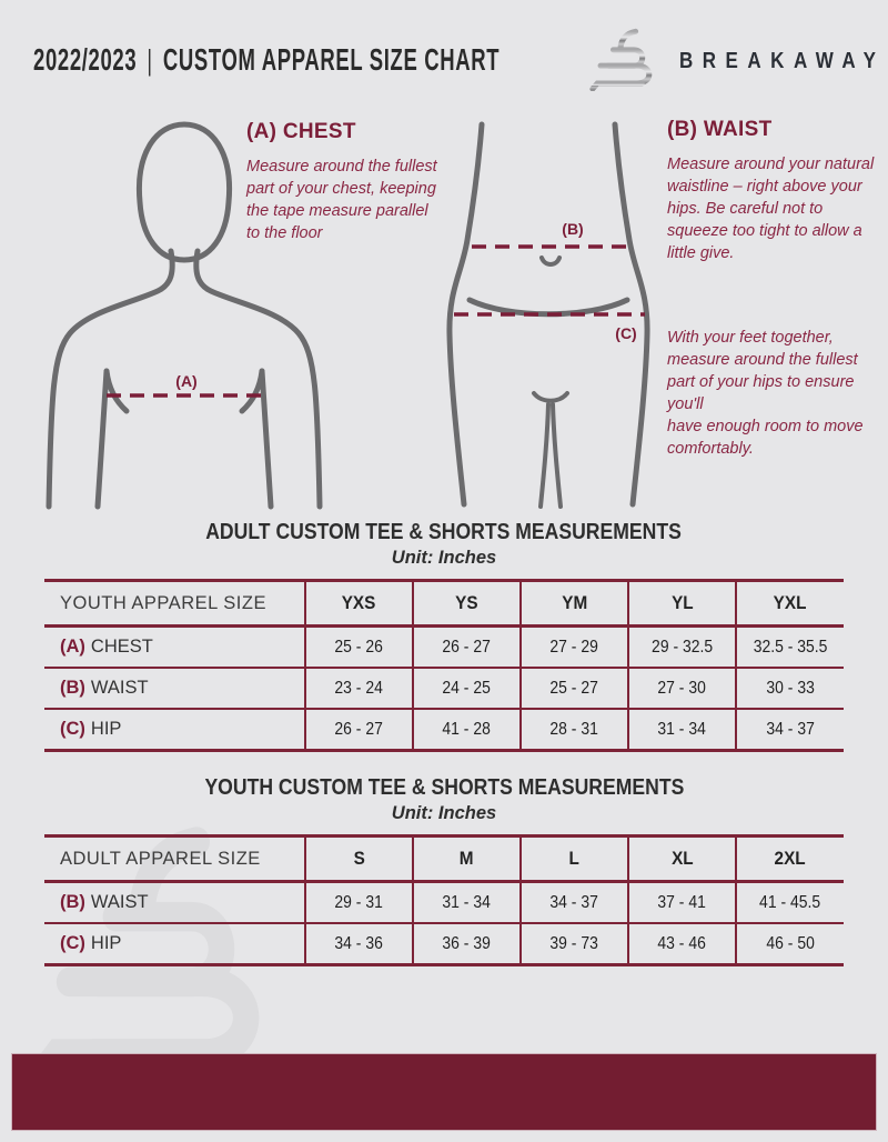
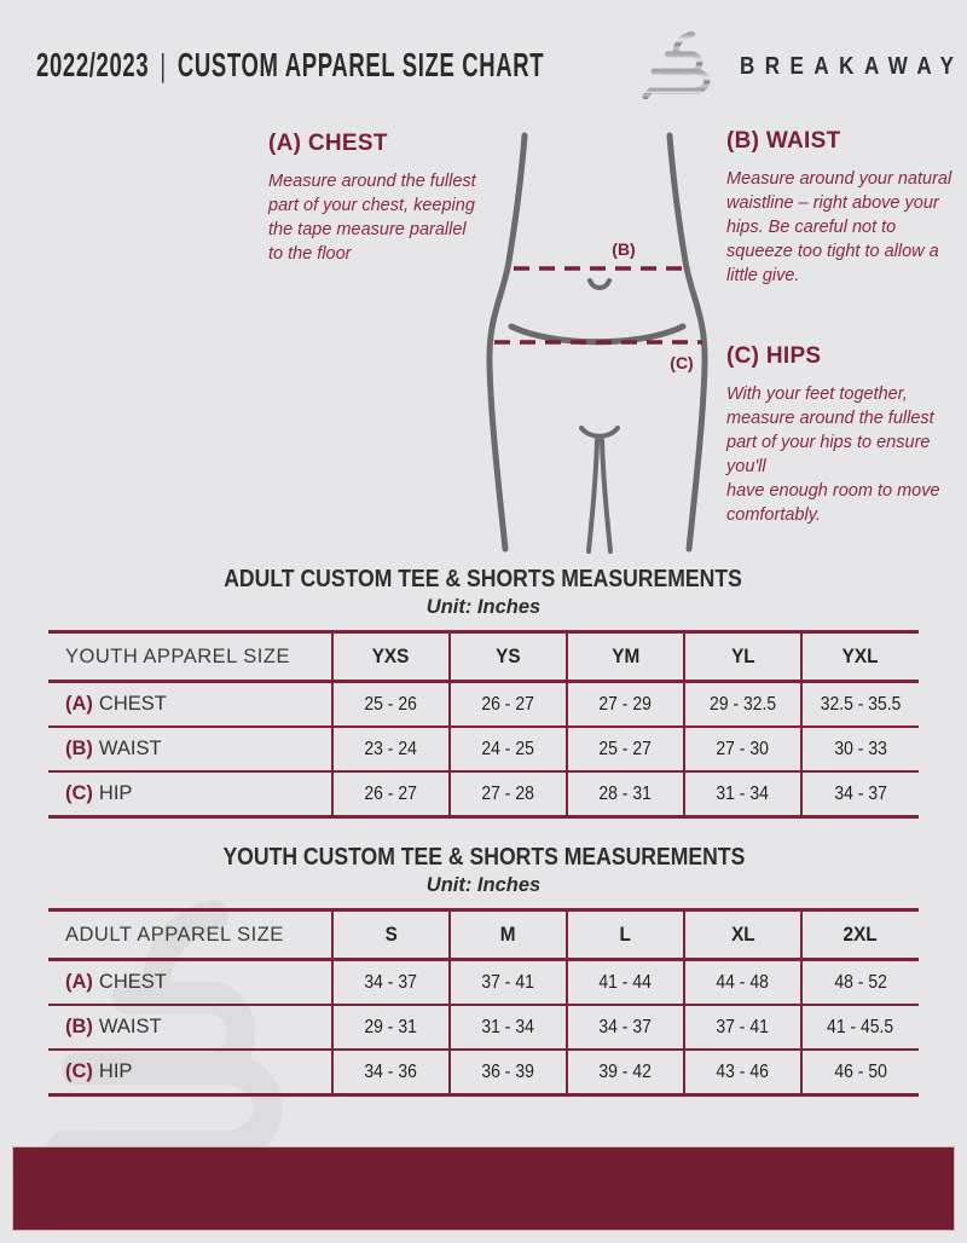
  2022/2023
  |
  CUSTOM APPAREL SIZE CHART
  BREAKAWAY
- (A)
  (B)
  (C)
  (A) CHEST
  Measure around the fullest part of your chest, keeping the tape measure parallel to the floor
  (B) WAIST
  Measure around your natural waistline – right above your hips. Be careful not to squeeze too tight to allow a little give.
+ (C) HIPS
  With your feet together, measure around the fullest part of your hips to ensure you'll
  have enough room to move comfortably.
  ADULT CUSTOM TEE & SHORTS MEASUREMENTS
  Unit: Inches
  YOUTH APPAREL SIZE	YXS	YS	YM	YL	YXL
  (A) CHEST	25 - 26	26 - 27	27 - 29	29 - 32.5	32.5 - 35.5
  (B) WAIST	23 - 24	24 - 25	25 - 27	27 - 30	30 - 33
- (C) HIP	26 - 27	41 - 28	28 - 31	31 - 34	34 - 37
+ (C) HIP	26 - 27	27 - 28	28 - 31	31 - 34	34 - 37
  YOUTH CUSTOM TEE & SHORTS MEASUREMENTS
  Unit: Inches
  ADULT APPAREL SIZE	S	M	L	XL	2XL
+ (A) CHEST	34 - 37	37 - 41	41 - 44	44 - 48	48 - 52
  (B) WAIST	29 - 31	31 - 34	34 - 37	37 - 41	41 - 45.5
- (C) HIP	34 - 36	36 - 39	39 - 73	43 - 46	46 - 50
+ (C) HIP	34 - 36	36 - 39	39 - 42	43 - 46	46 - 50
